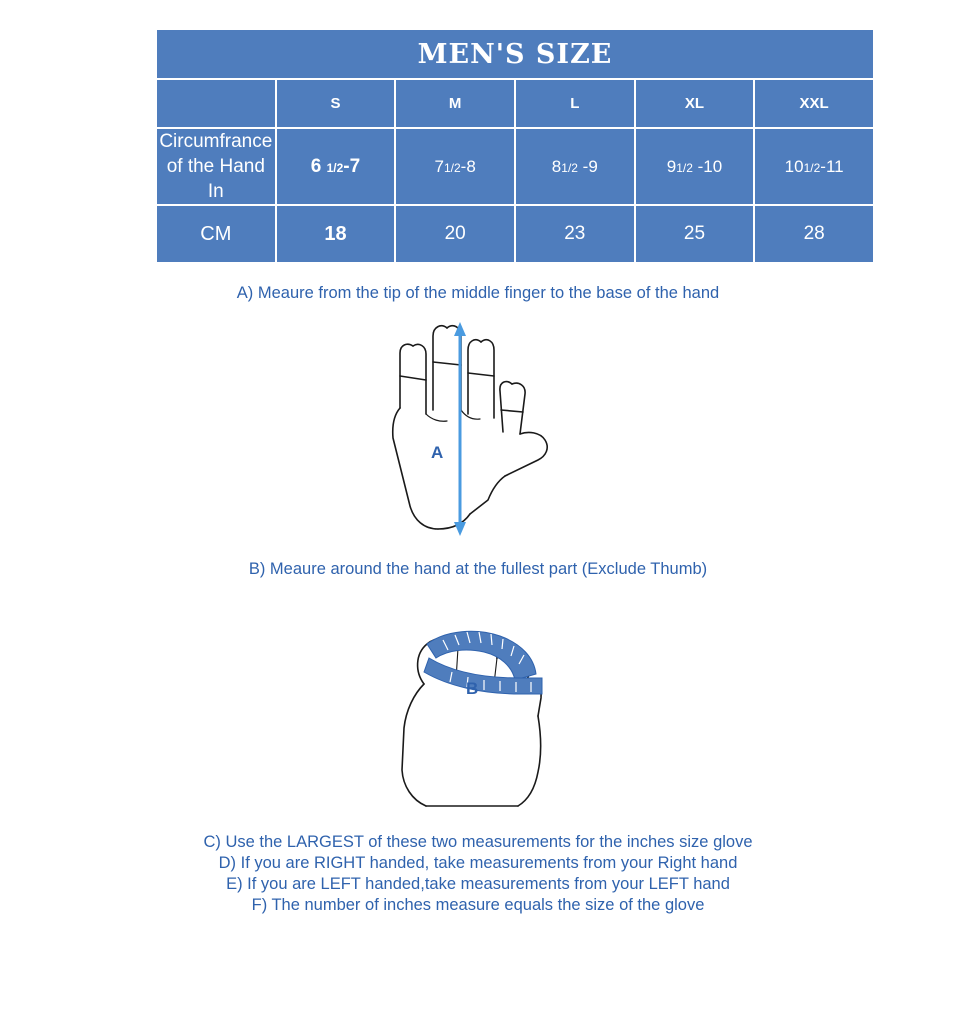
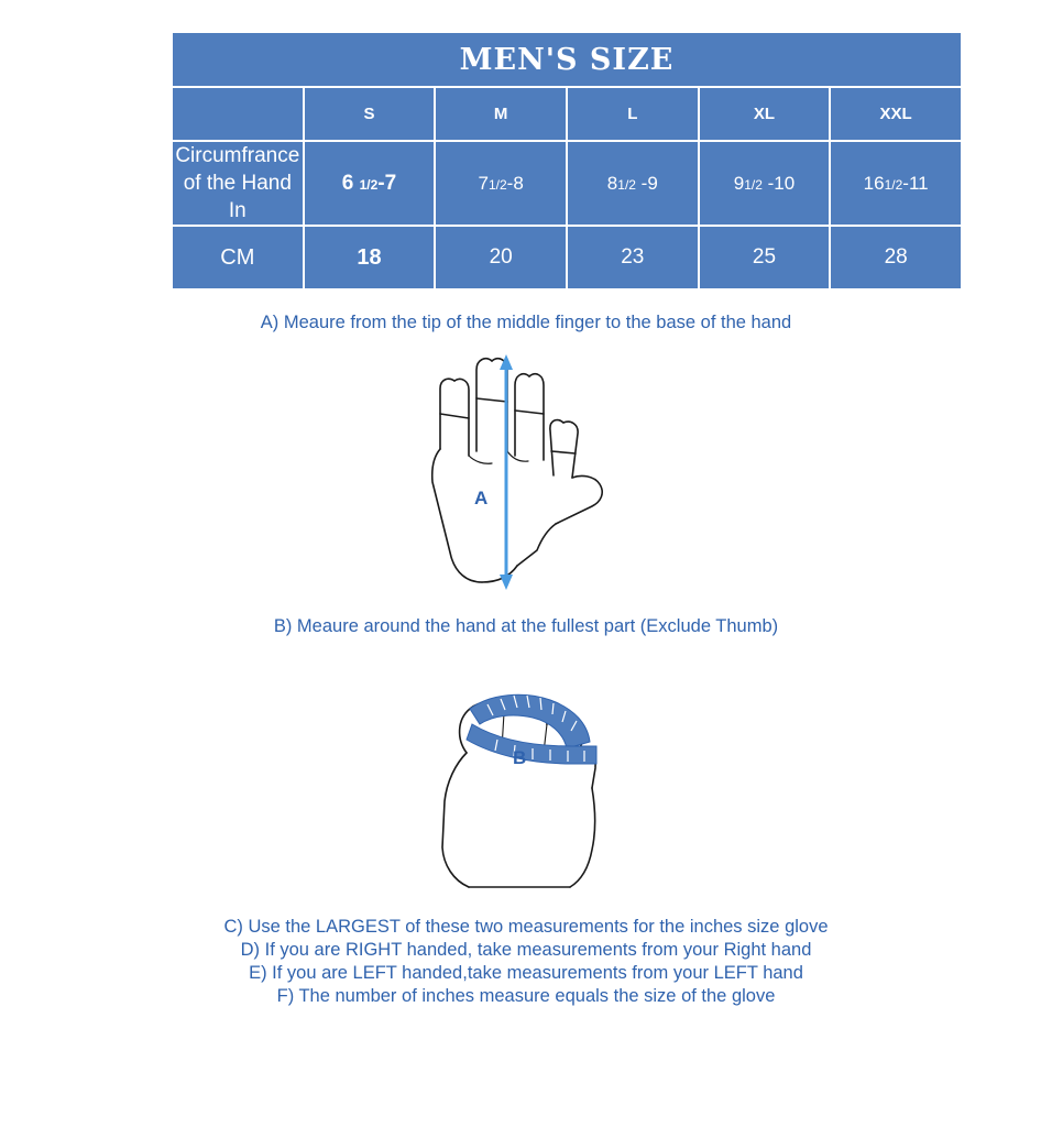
  MEN'S SIZE
  	S	M	L	XL	XXL
- Circumfrance of the Hand In	6 1/2-7	71/2-8	81/2 -9	91/2 -10	101/2-11
+ Circumfrance of the Hand In	6 1/2-7	71/2-8	81/2 -9	91/2 -10	161/2-11
  CM	18	20	23	25	28
  A) Meaure from the tip of the middle finger to the base of the hand
  A
  B) Meaure around the hand at the fullest part (Exclude Thumb)
  B
  C) Use the LARGEST of these two measurements for the inches size glove
  D) If you are RIGHT handed, take measurements from your Right hand
  E) If you are LEFT handed,take measurements from your LEFT hand
  F) The number of inches measure equals the size of the glove
